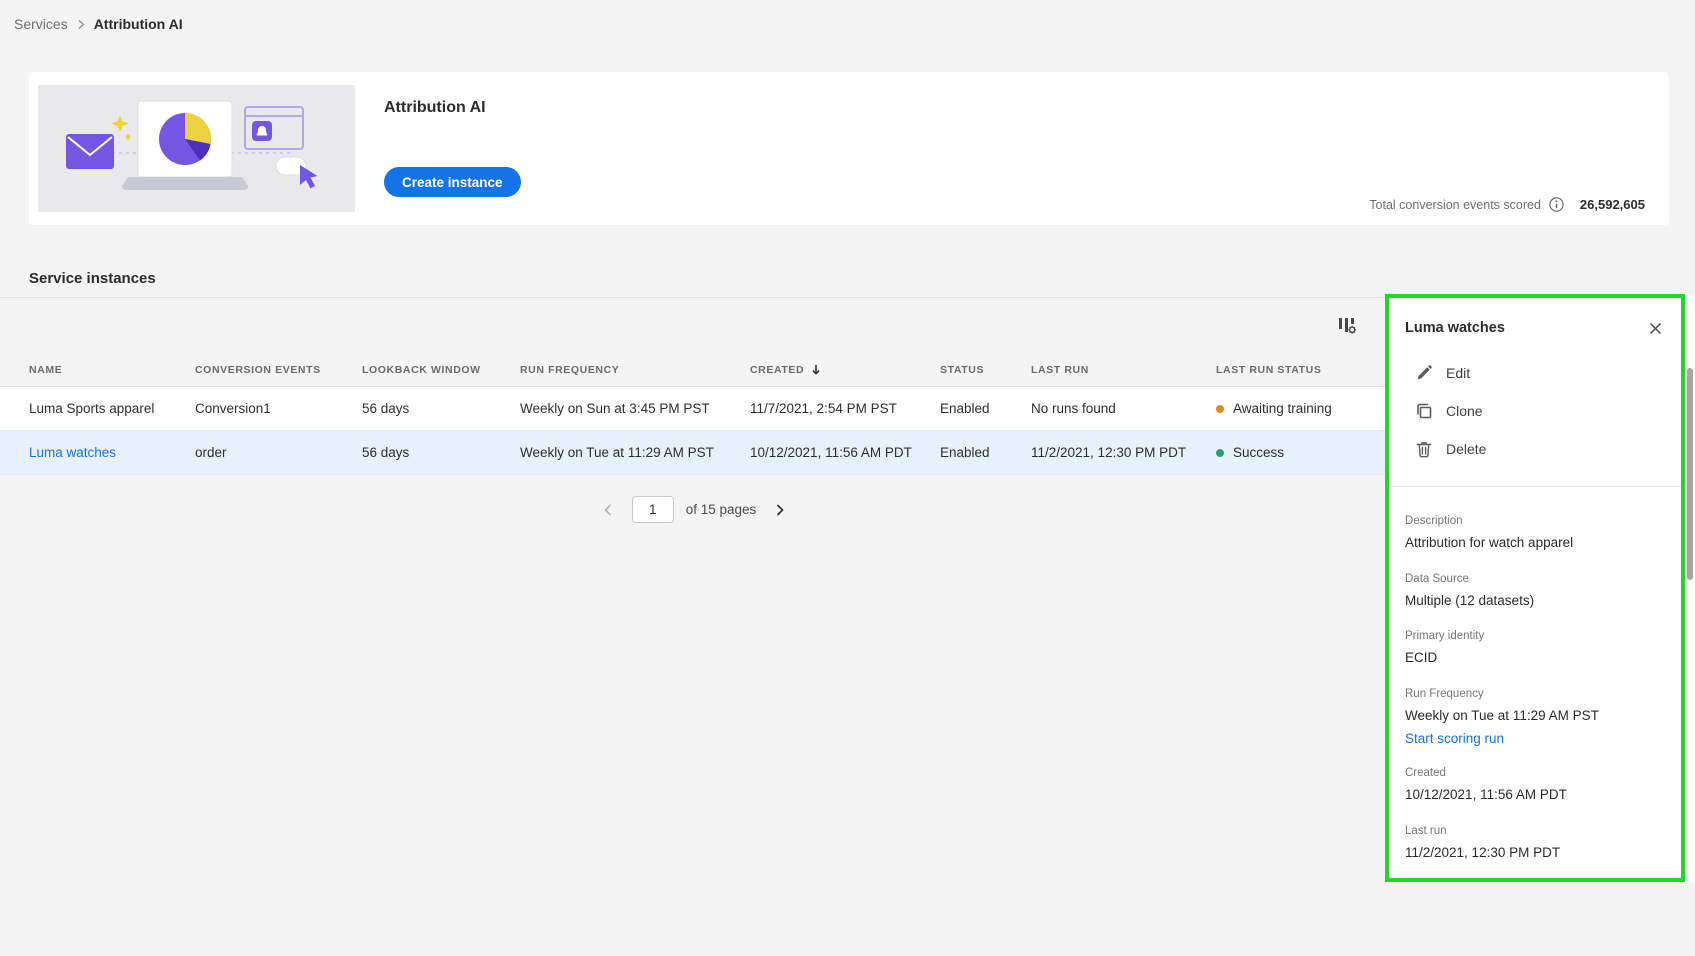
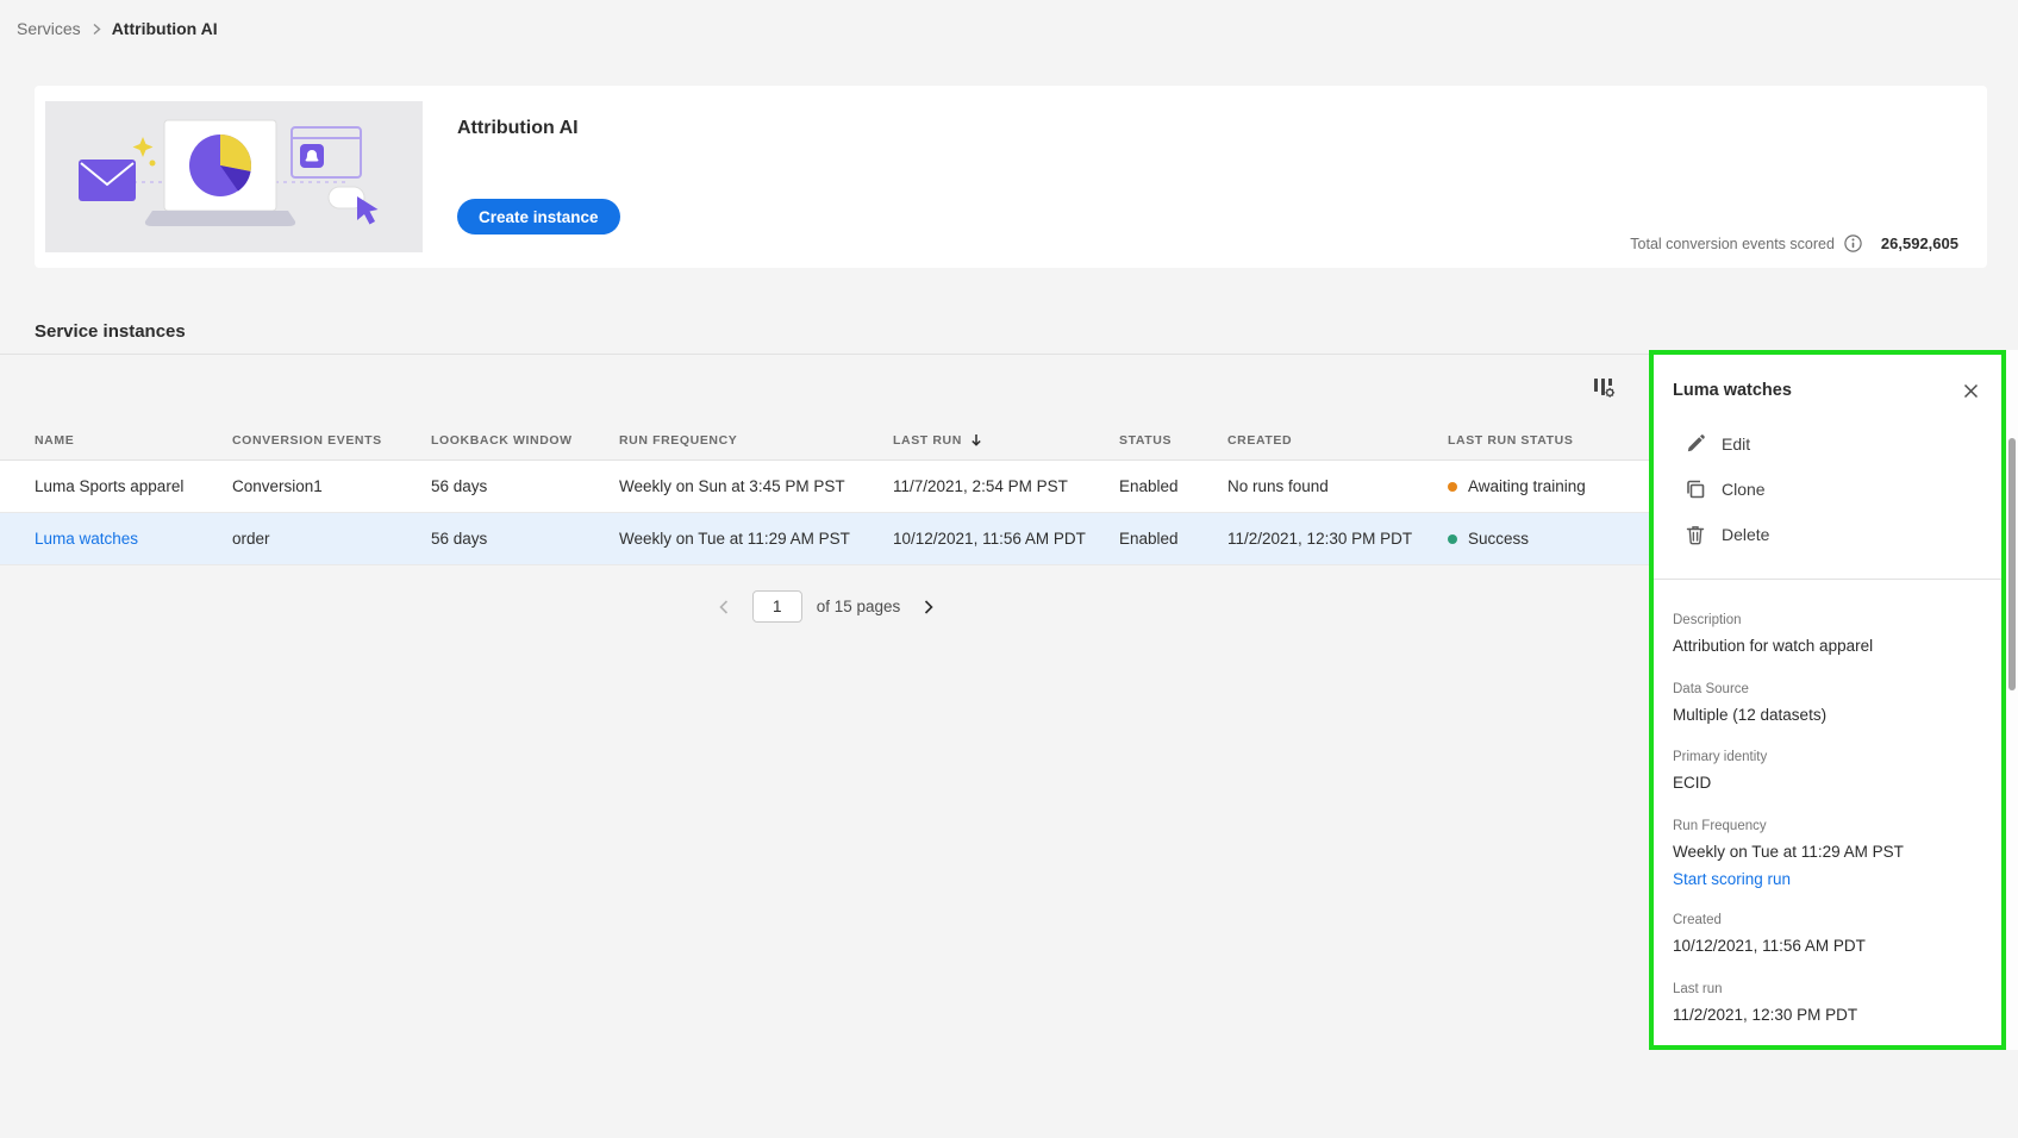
  Services
  Attribution AI
  Attribution AI
  Create instance
  Total conversion events scored
  26,592,605
  Service instances
  NAME
  CONVERSION EVENTS
  LOOKBACK WINDOW
  RUN FREQUENCY
- CREATED
+ LAST RUN
  STATUS
- LAST RUN
+ CREATED
  LAST RUN STATUS
  Luma Sports apparel
  Conversion1
  56 days
  Weekly on Sun at 3:45 PM PST
  11/7/2021, 2:54 PM PST
  Enabled
  No runs found
  Awaiting training
  Luma watches
  order
  56 days
  Weekly on Tue at 11:29 AM PST
  10/12/2021, 11:56 AM PDT
  Enabled
  11/2/2021, 12:30 PM PDT
  Success
  1
  of 15 pages
  Luma watches
  Edit
  Clone
  Delete
  Description
  Attribution for watch apparel
  Data Source
  Multiple (12 datasets)
  Primary identity
  ECID
  Run Frequency
  Weekly on Tue at 11:29 AM PST
  Start scoring run
  Created
  10/12/2021, 11:56 AM PDT
  Last run
  11/2/2021, 12:30 PM PDT
